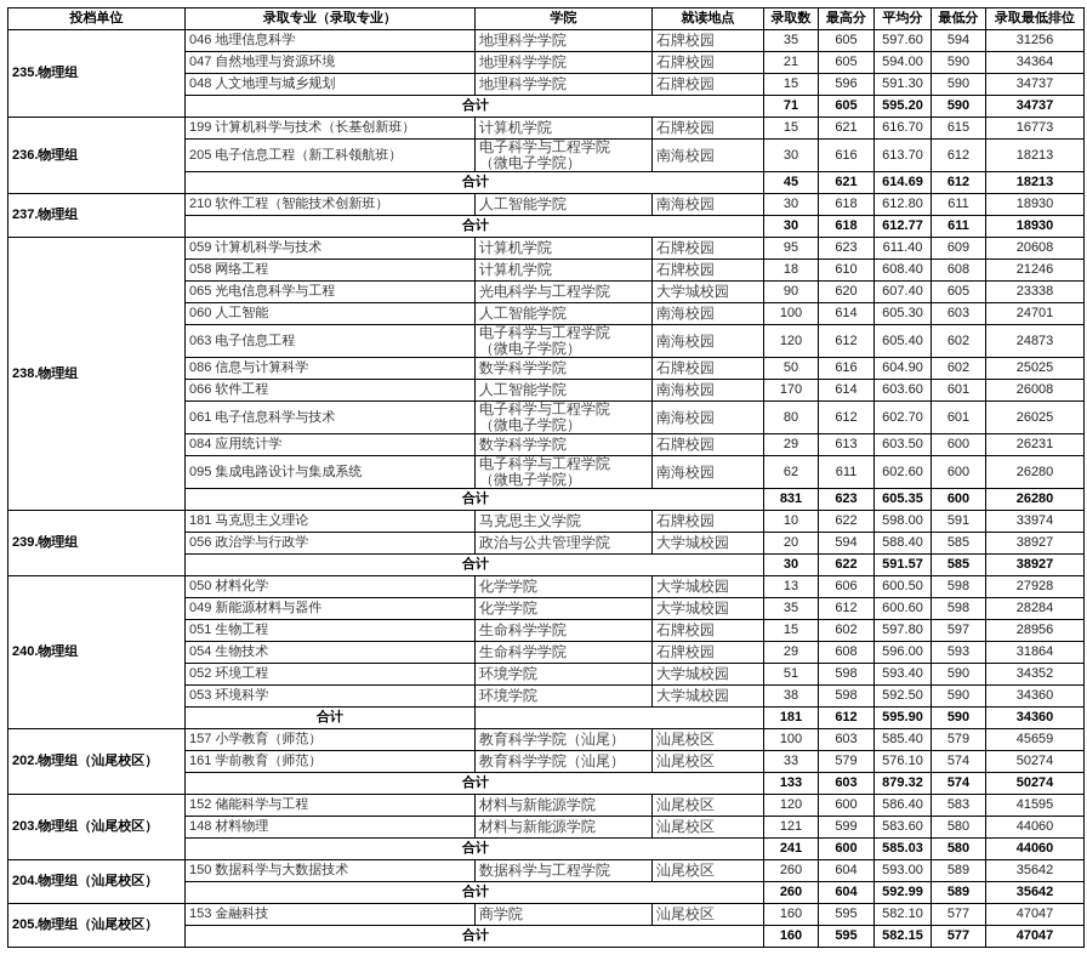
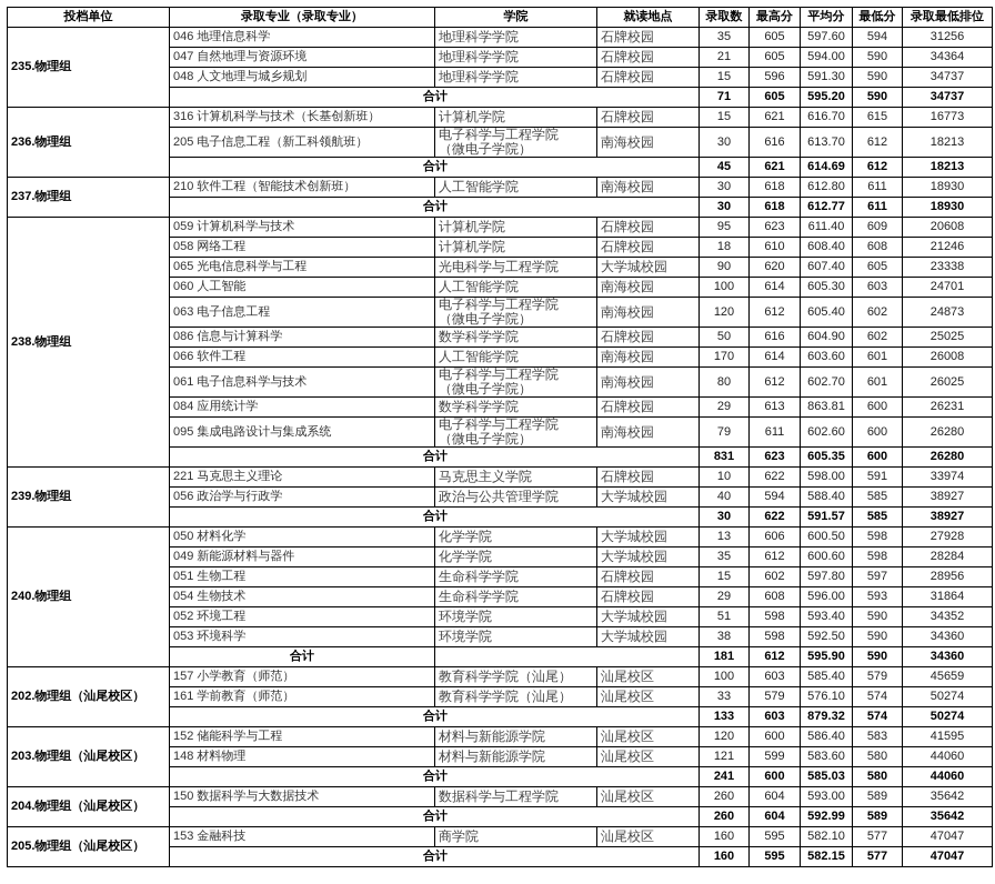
  投档单位	录取专业（录取专业）	学院	就读地点	录取数	最高分	平均分	最低分	录取最低排位
  235.物理组	046 地理信息科学	地理科学学院	石牌校园	35	605	597.60	594	31256
  047 自然地理与资源环境	地理科学学院	石牌校园	21	605	594.00	590	34364
  048 人文地理与城乡规划	地理科学学院	石牌校园	15	596	591.30	590	34737
  合计	71	605	595.20	590	34737
- 236.物理组	199 计算机科学与技术（长基创新班）	计算机学院	石牌校园	15	621	616.70	615	16773
+ 236.物理组	316 计算机科学与技术（长基创新班）	计算机学院	石牌校园	15	621	616.70	615	16773
  205 电子信息工程（新工科领航班）	电子科学与工程学院（微电子学院）	南海校园	30	616	613.70	612	18213
  合计	45	621	614.69	612	18213
  237.物理组	210 软件工程（智能技术创新班）	人工智能学院	南海校园	30	618	612.80	611	18930
  合计	30	618	612.77	611	18930
  238.物理组	059 计算机科学与技术	计算机学院	石牌校园	95	623	611.40	609	20608
  058 网络工程	计算机学院	石牌校园	18	610	608.40	608	21246
  065 光电信息科学与工程	光电科学与工程学院	大学城校园	90	620	607.40	605	23338
  060 人工智能	人工智能学院	南海校园	100	614	605.30	603	24701
  063 电子信息工程	电子科学与工程学院（微电子学院）	南海校园	120	612	605.40	602	24873
  086 信息与计算科学	数学科学学院	石牌校园	50	616	604.90	602	25025
  066 软件工程	人工智能学院	南海校园	170	614	603.60	601	26008
  061 电子信息科学与技术	电子科学与工程学院（微电子学院）	南海校园	80	612	602.70	601	26025
- 084 应用统计学	数学科学学院	石牌校园	29	613	603.50	600	26231
+ 084 应用统计学	数学科学学院	石牌校园	29	613	863.81	600	26231
- 095 集成电路设计与集成系统	电子科学与工程学院（微电子学院）	南海校园	62	611	602.60	600	26280
+ 095 集成电路设计与集成系统	电子科学与工程学院（微电子学院）	南海校园	79	611	602.60	600	26280
  合计	831	623	605.35	600	26280
- 239.物理组	181 马克思主义理论	马克思主义学院	石牌校园	10	622	598.00	591	33974
+ 239.物理组	221 马克思主义理论	马克思主义学院	石牌校园	10	622	598.00	591	33974
- 056 政治学与行政学	政治与公共管理学院	大学城校园	20	594	588.40	585	38927
+ 056 政治学与行政学	政治与公共管理学院	大学城校园	40	594	588.40	585	38927
  合计	30	622	591.57	585	38927
  240.物理组	050 材料化学	化学学院	大学城校园	13	606	600.50	598	27928
  049 新能源材料与器件	化学学院	大学城校园	35	612	600.60	598	28284
  051 生物工程	生命科学学院	石牌校园	15	602	597.80	597	28956
  054 生物技术	生命科学学院	石牌校园	29	608	596.00	593	31864
  052 环境工程	环境学院	大学城校园	51	598	593.40	590	34352
  053 环境科学	环境学院	大学城校园	38	598	592.50	590	34360
  合计		181	612	595.90	590	34360
  202.物理组（汕尾校区）	157 小学教育（师范）	教育科学学院（汕尾）	汕尾校区	100	603	585.40	579	45659
  161 学前教育（师范）	教育科学学院（汕尾）	汕尾校区	33	579	576.10	574	50274
  合计	133	603	879.32	574	50274
  203.物理组（汕尾校区）	152 储能科学与工程	材料与新能源学院	汕尾校区	120	600	586.40	583	41595
  148 材料物理	材料与新能源学院	汕尾校区	121	599	583.60	580	44060
  合计	241	600	585.03	580	44060
  204.物理组（汕尾校区）	150 数据科学与大数据技术	数据科学与工程学院	汕尾校区	260	604	593.00	589	35642
  合计	260	604	592.99	589	35642
  205.物理组（汕尾校区）	153 金融科技	商学院	汕尾校区	160	595	582.10	577	47047
  合计	160	595	582.15	577	47047
